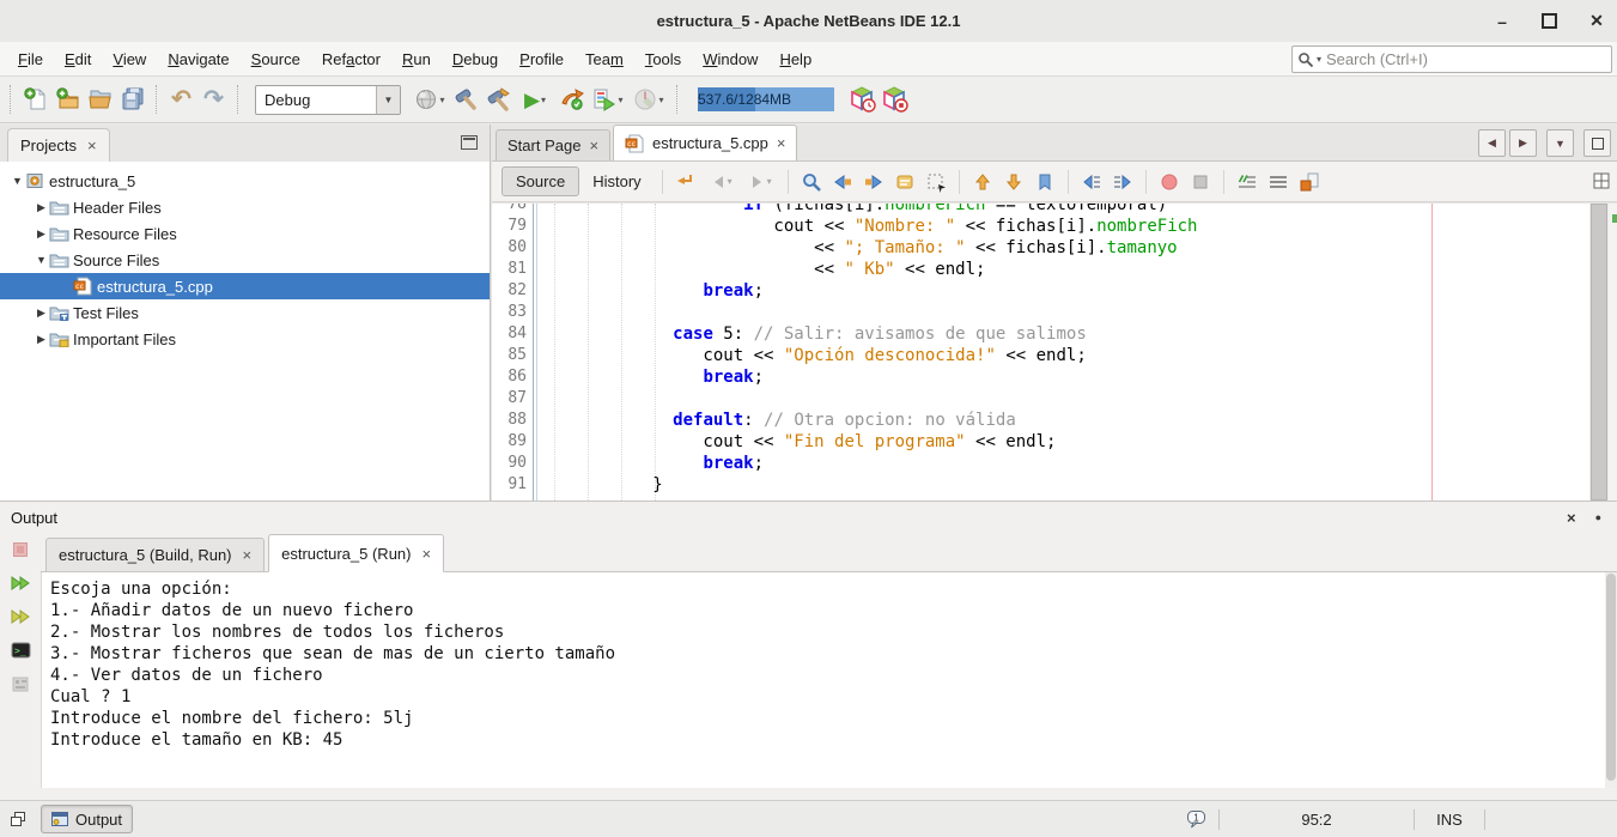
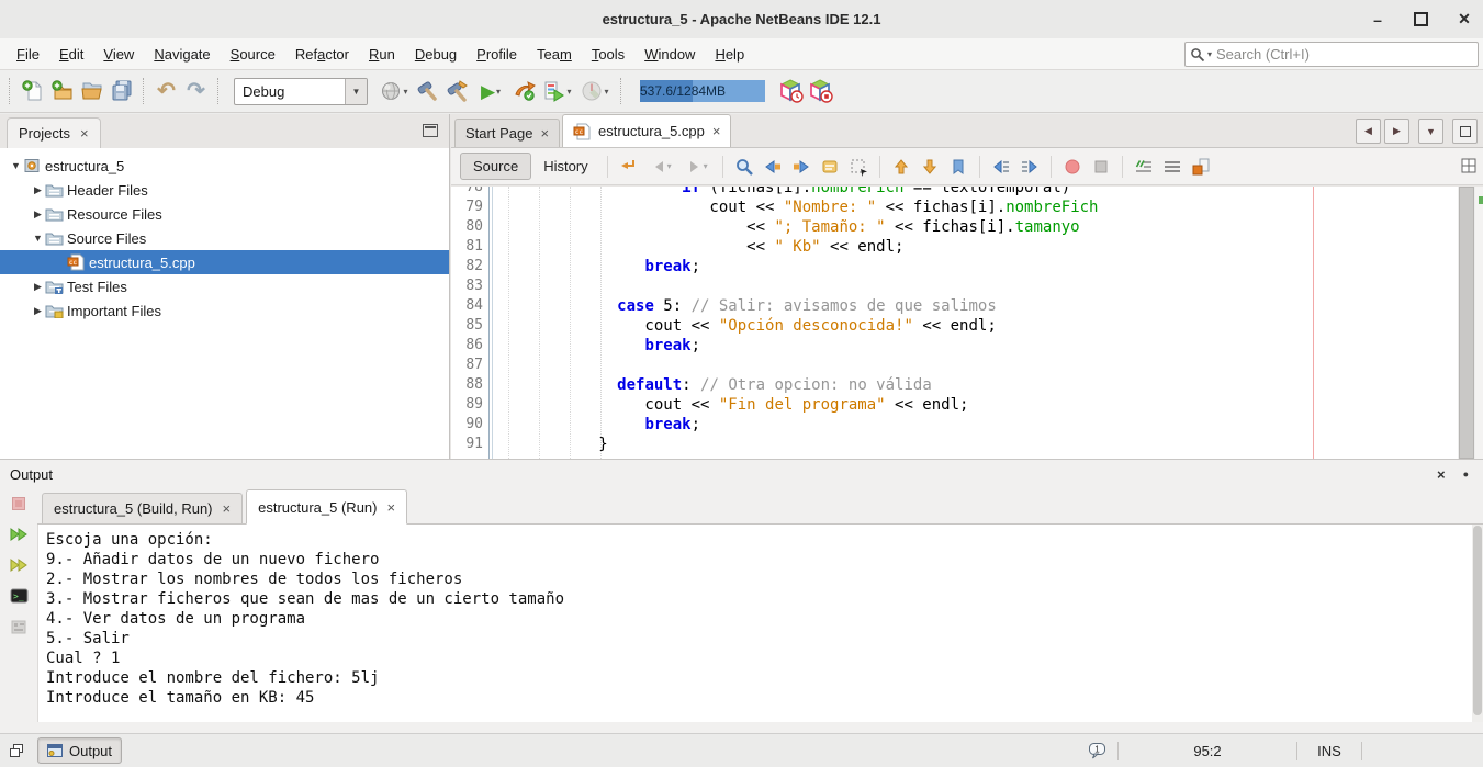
  estructura_5 - Apache NetBeans IDE 12.1
  –
  ✕
  File
  Edit
  View
  Navigate
  Source
  Refactor
  Run
  Debug
  Profile
  Team
  Tools
  Window
  Help
  ▾
  Search (Ctrl+I)
  ↶
  ↷
  Debug
  ▼
  ▾
  ▶
  ▾
  ▾
  ▾
  537.6/1284MB
  Projects
  ×
  ▼
  estructura_5
  ▶
  Header Files
  ▶
  Resource Files
  ▼
  Source Files
  estructura_5.cpp
  ▶
  Test Files
  ▶
  Important Files
  Start Page
  ×
  estructura_5.cpp
  ×
  ◀
  ▶
  ▼
  Source
  History
  ▾
  ▾
  78
  79
  80
  81
  82
  83
  84
  85
  86
  87
  88
  89
  90
  91
  if (fichas[i].nombreFich == textoTemporal)
  cout << "Nombre: " << fichas[i].nombreFich
  << "; Tamaño: " << fichas[i].tamanyo
  << " Kb" << endl;
  break;
  case 5: // Salir: avisamos de que salimos
  cout << "Opción desconocida!" << endl;
  break;
  default: // Otra opcion: no válida
  cout << "Fin del programa" << endl;
  break;
  }
  Output
  ×
  ●
  >_
  estructura_5 (Build, Run)
  ×
  estructura_5 (Run)
  ×
  Escoja una opción:
- 1.- Añadir datos de un nuevo fichero
+ 9.- Añadir datos de un nuevo fichero
  2.- Mostrar los nombres de todos los ficheros
  3.- Mostrar ficheros que sean de mas de un cierto tamaño
- 4.- Ver datos de un fichero
+ 4.- Ver datos de un programa
+ 5.- Salir
  Cual ? 1
  Introduce el nombre del fichero: 5lj
  Introduce el tamaño en KB: 45
  Output
  1
  95:2
  INS
